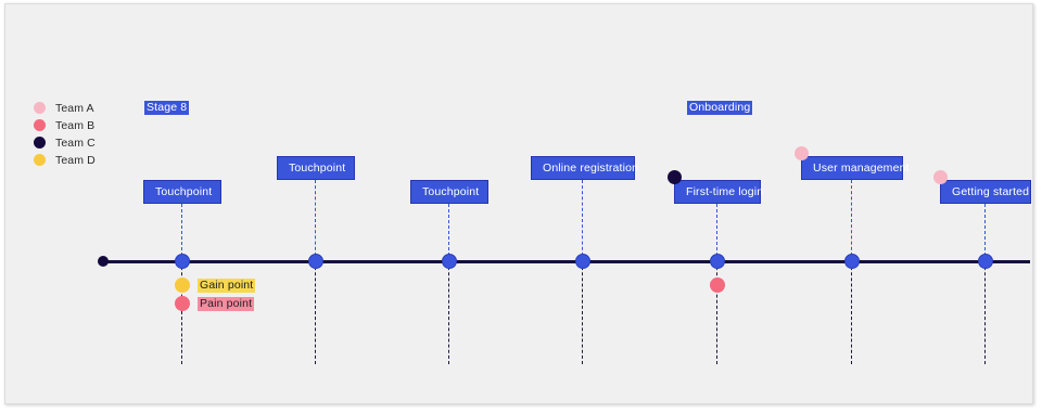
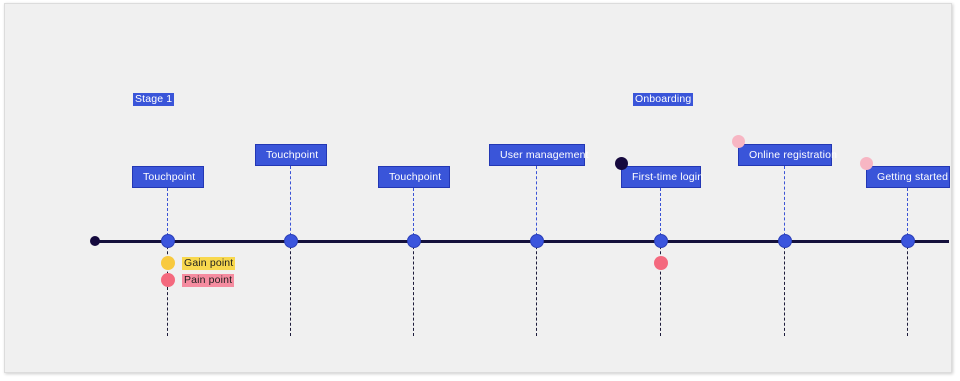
- Team A
- Team B
- Team C
- Team D
- Stage 8
+ Stage 1
  Onboarding
  Touchpoint
  Touchpoint
  Touchpoint
- Online registration
+ User management
  First-time login
- User management
+ Online registration
  Getting started
  Gain point
  Pain point
